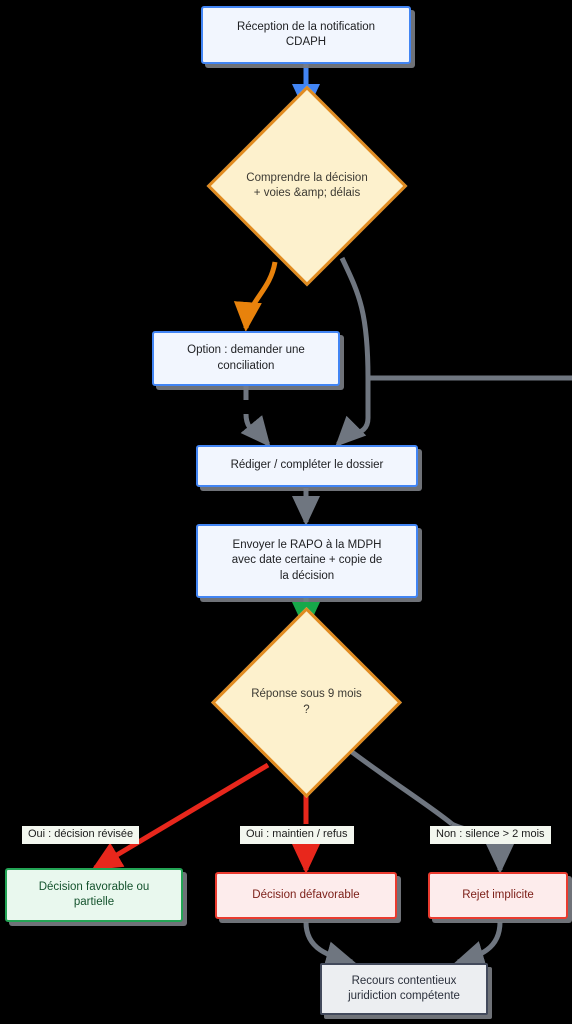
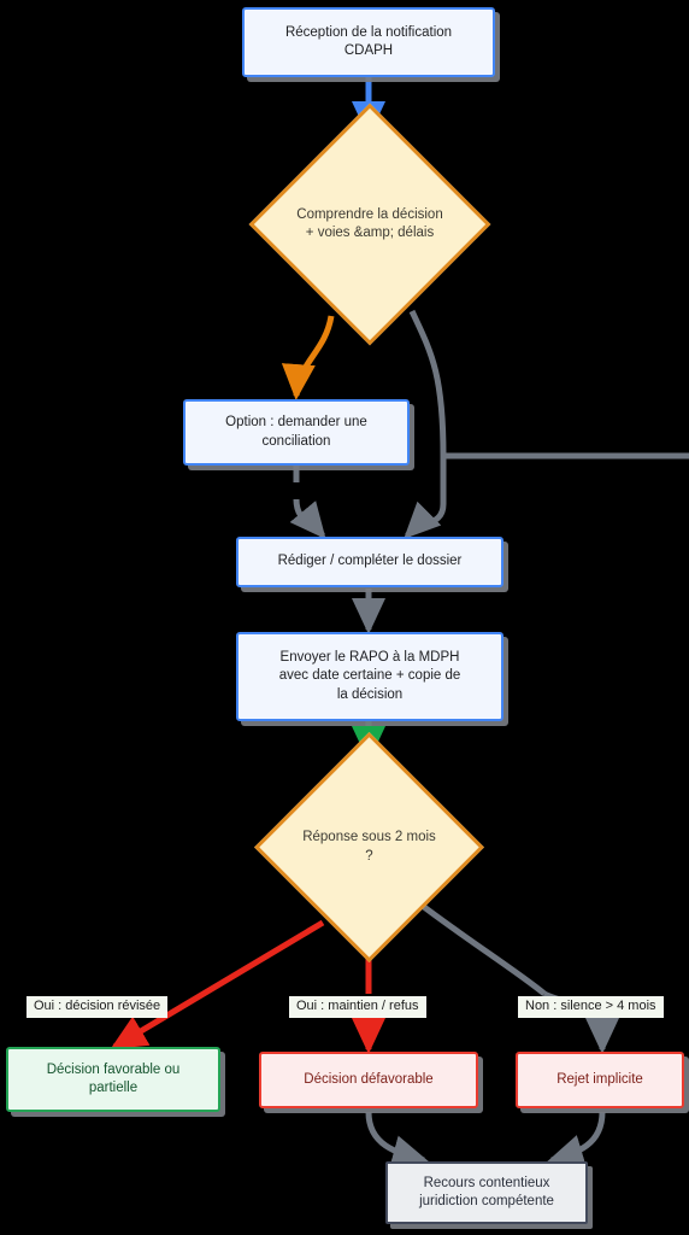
  Réception de la notification
  CDAPH
  Comprendre la décision
  + voies &amp; délais
  Option : demander une
  conciliation
  Rédiger / compléter le dossier
  Envoyer le RAPO à la MDPH
  avec date certaine + copie de
  la décision
- Réponse sous 9 mois ?
+ Réponse sous 2 mois ?
  Oui : décision révisée
  Oui : maintien / refus
- Non : silence > 2 mois
+ Non : silence > 4 mois
  Décision favorable ou
  partielle
  Décision défavorable
  Rejet implicite
  Recours contentieux
  juridiction compétente
